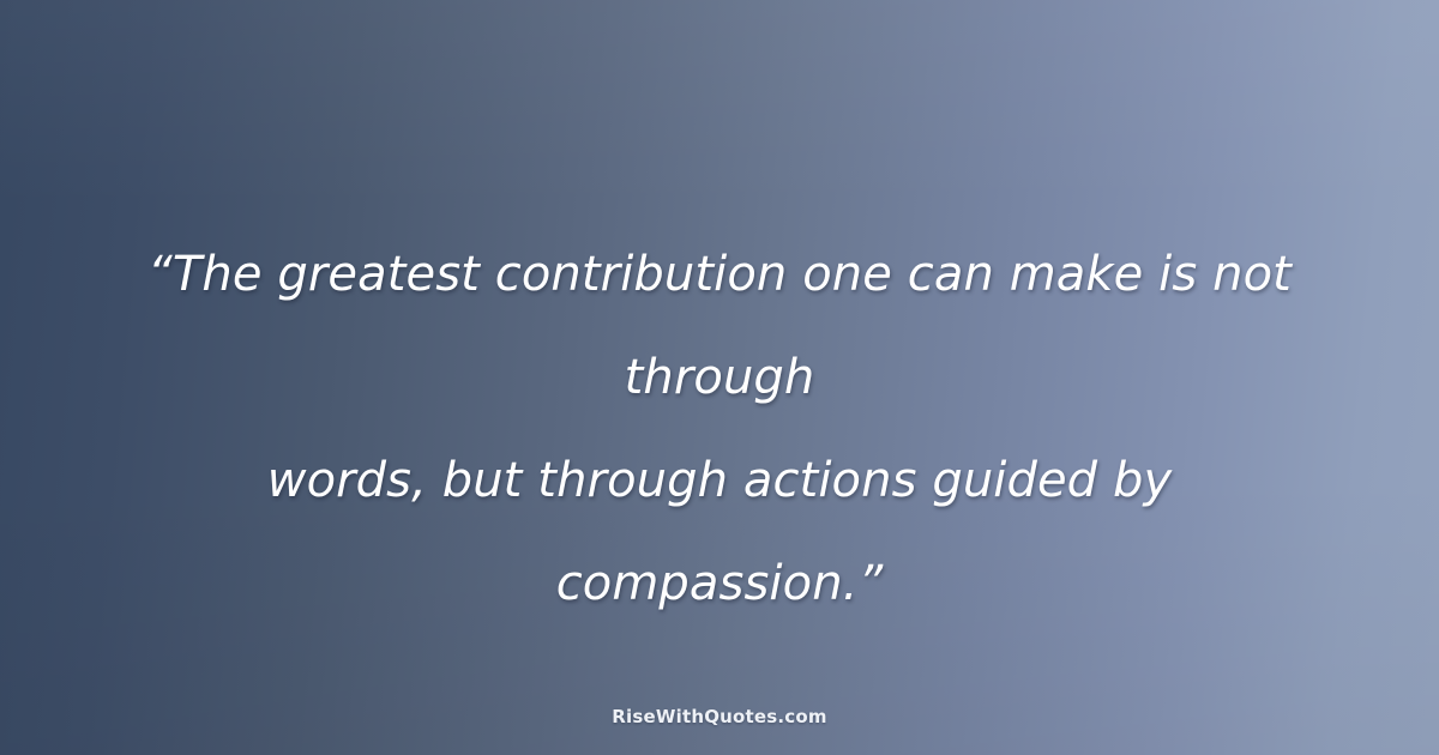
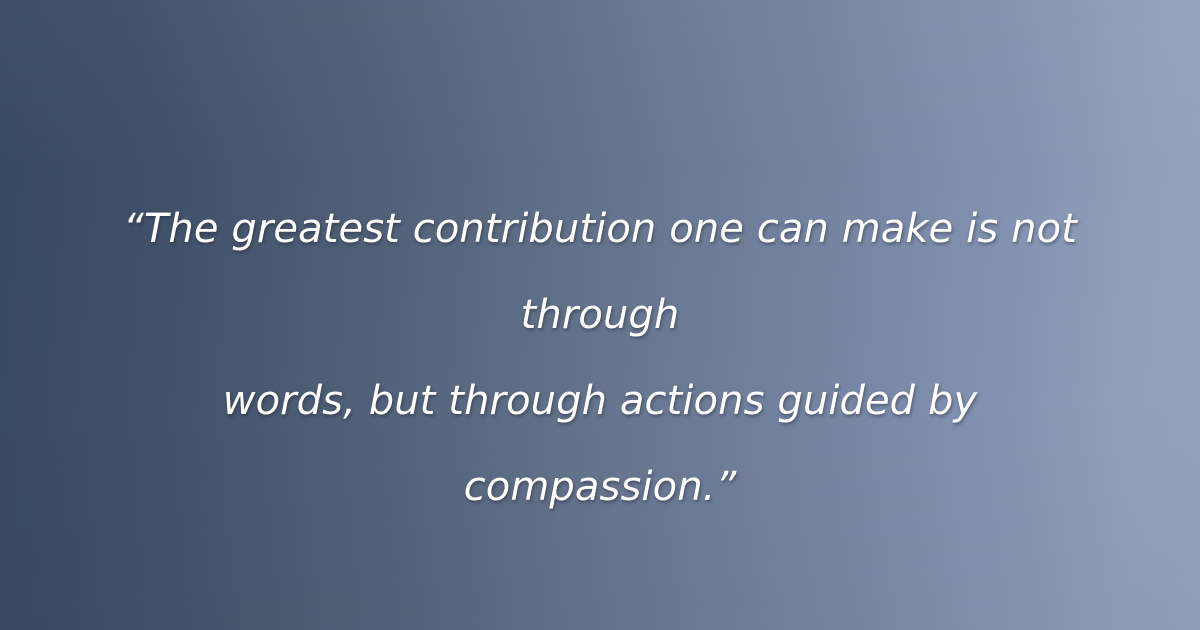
  “The greatest contribution one can make is not through
  words, but through actions guided by compassion.”
- RiseWithQuotes.com
